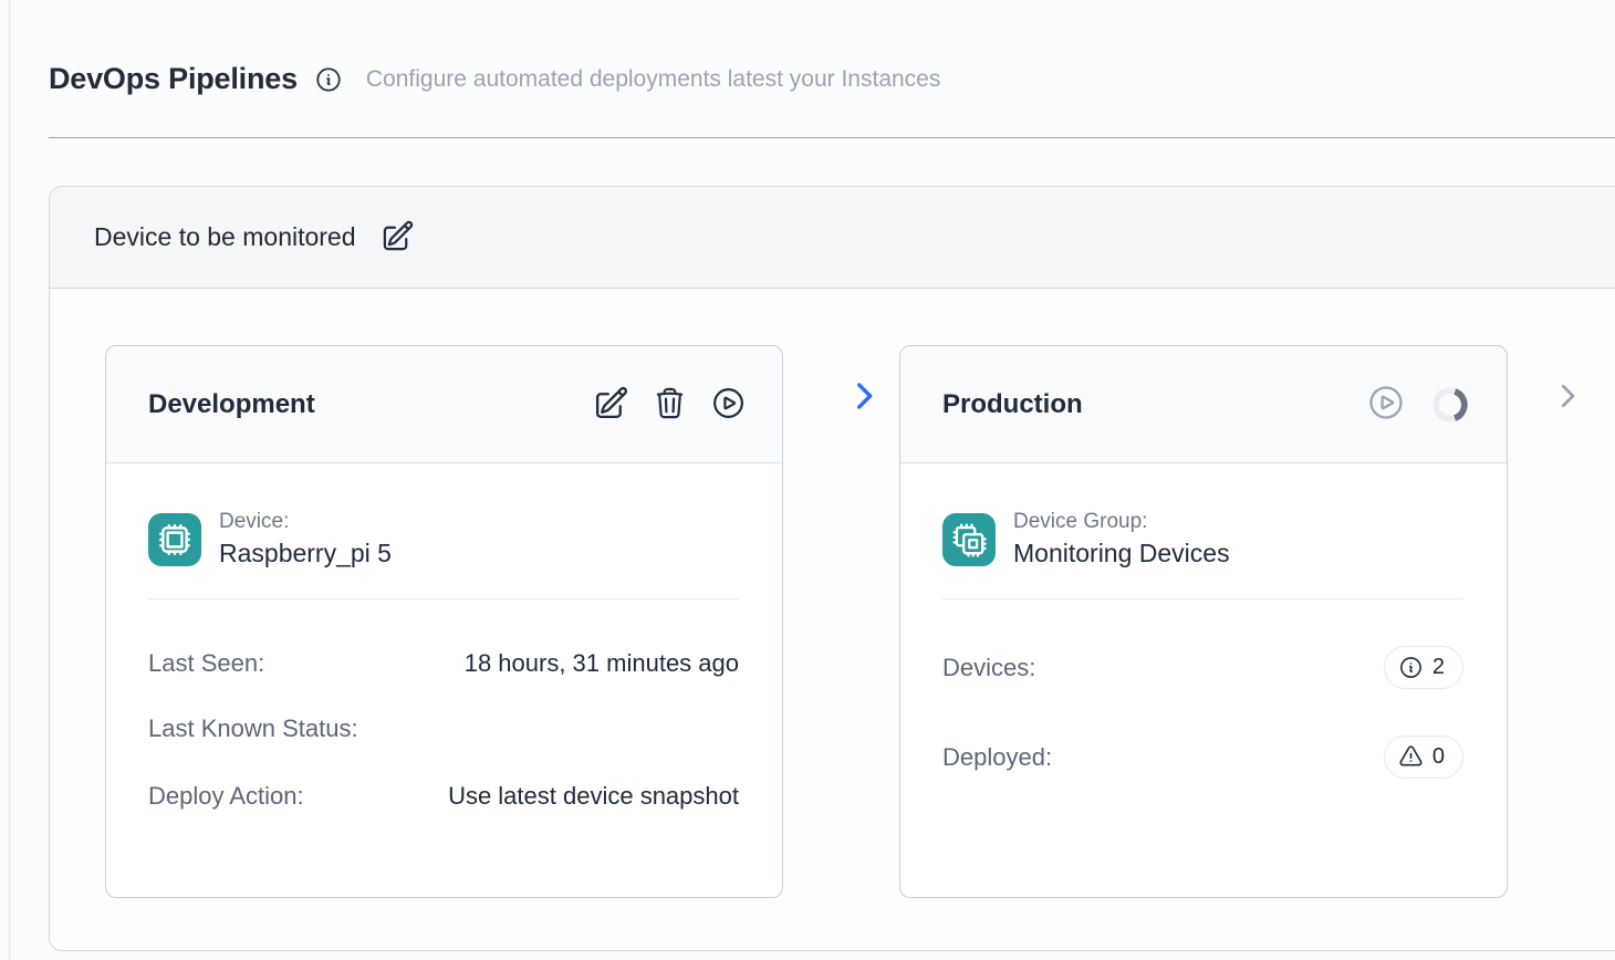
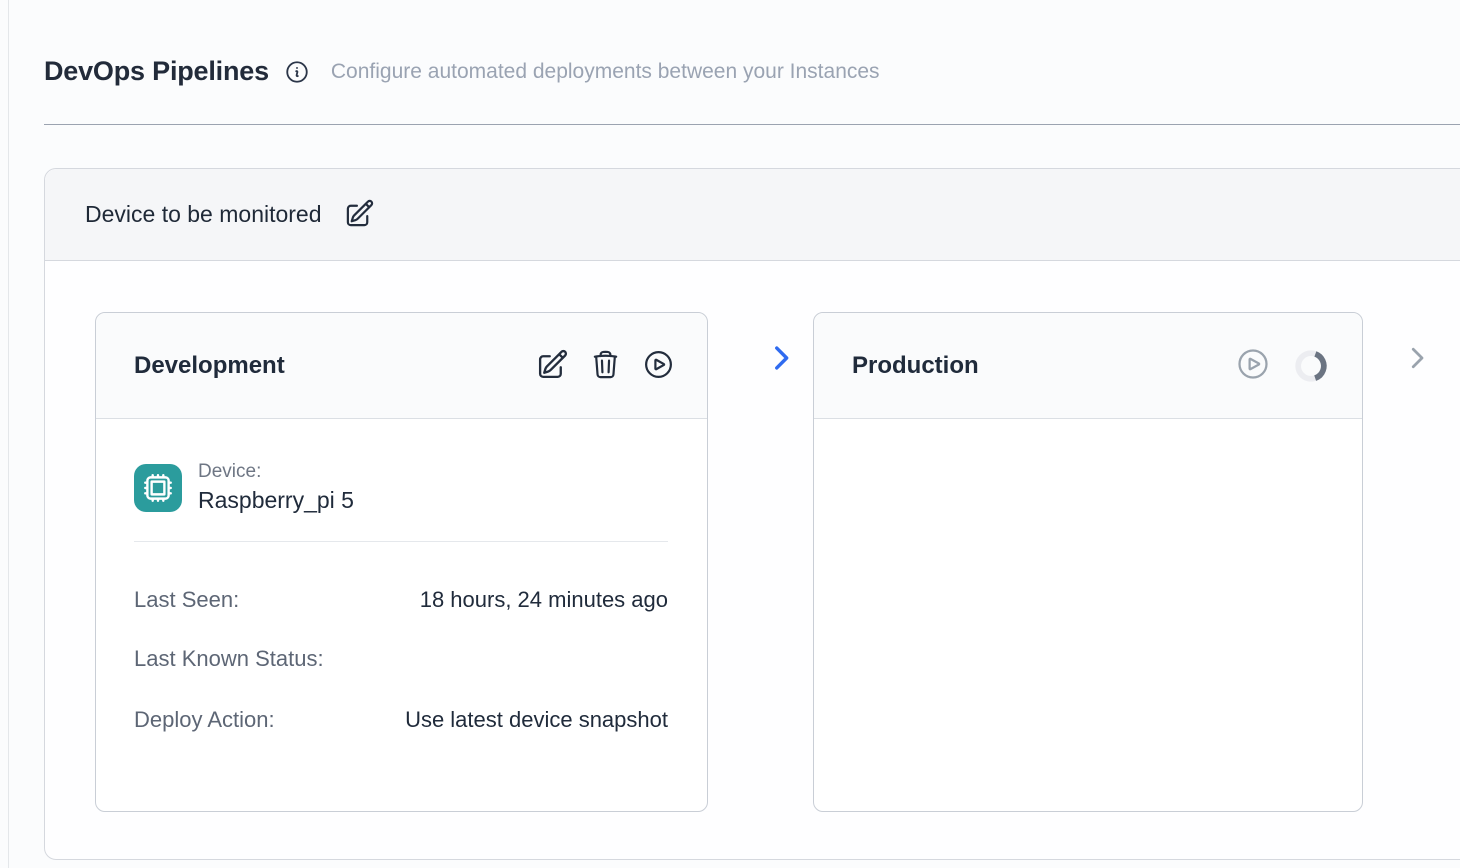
  DevOps Pipelines
- Configure automated deployments latest your Instances
+ Configure automated deployments between your Instances
  Device to be monitored
  Development
  Device:
  Raspberry_pi 5
  Last Seen:
- 18 hours, 31 minutes ago
+ 18 hours, 24 minutes ago
  Last Known Status:
  Deploy Action:
  Use latest device snapshot
  Production
- Device Group:
- Monitoring Devices
- Devices:
- 2
- Deployed:
- 0
